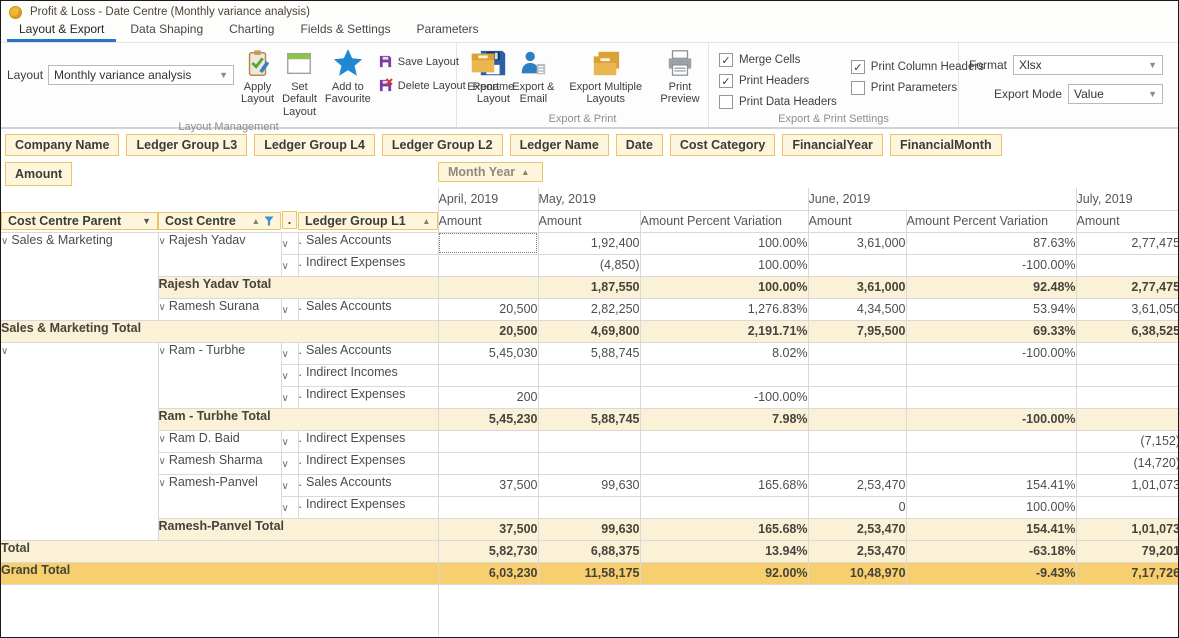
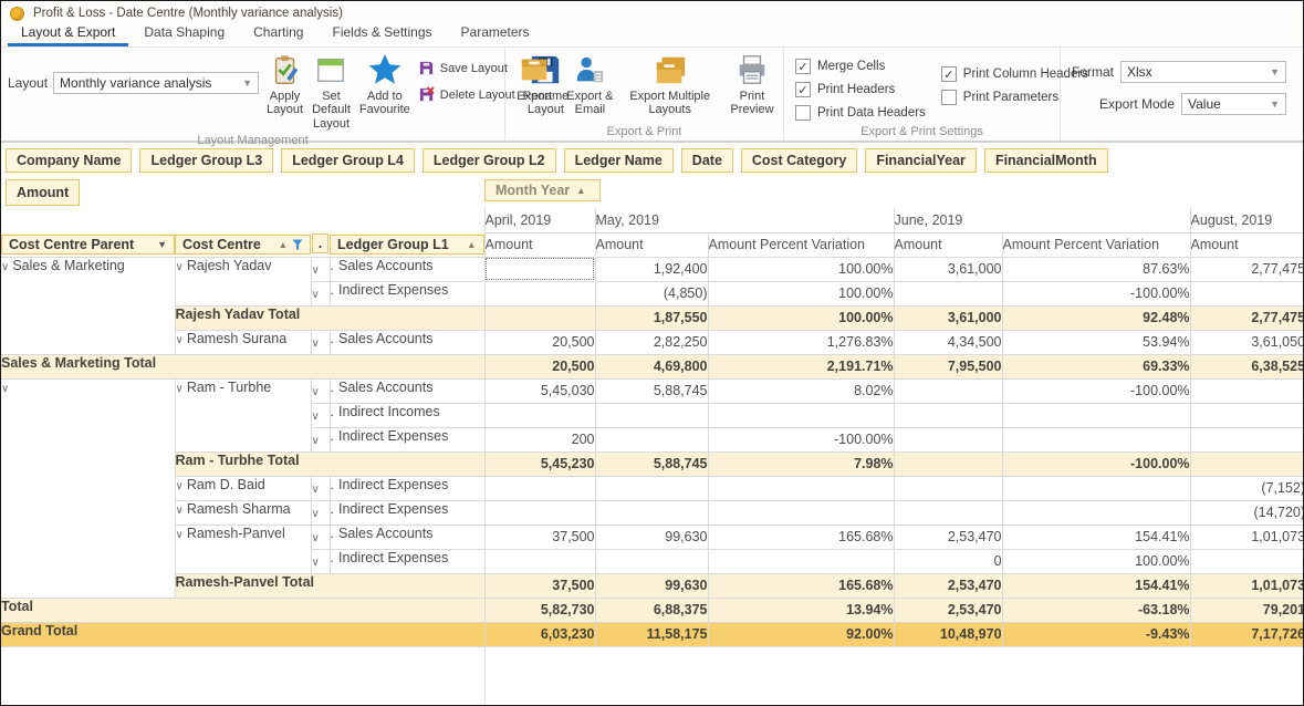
  Profit & Loss - Date Centre (Monthly variance analysis)
  Layout & Export
  Data Shaping
  Charting
  Fields & Settings
  Parameters
  Layout
  Monthly variance analysis
  ▼
  Apply Layout
  Set Default Layout
  Add to Favourite
  Save Layout
  Delete Layout
  Rename Layout
  Layout Management
  Export
  Export & Email
  Export Multiple Layouts
  Print Preview
  Export & Print
  ✓
  Merge Cells
  ✓
  Print Headers
  Print Data Headers
  ✓
  Print Column Headers
  Print Parameters
  Export & Print Settings
  Format
  Xlsx
  ▼
  Export Mode
  Value
  ▼
  Company Name
  Ledger Group L3
  Ledger Group L4
  Ledger Group L2
  Ledger Name
  Date
  Cost Category
  FinancialYear
  FinancialMonth
  Amount
  Month Year
  ▲
- 	April, 2019	May, 2019	June, 2019	July, 2019
+ 	April, 2019	May, 2019	June, 2019	August, 2019
  Cost Centre Parent ▼	Cost Centre ▲	.	Ledger Group L1 ▲	Amount	Amount	Amount Percent Variation	Amount	Amount Percent Variation	Amount
  ∨ Sales & Marketing	∨ Rajesh Yadav	∨	. Sales Accounts		1,92,400	100.00%	3,61,000	87.63%	2,77,475
  ∨	. Indirect Expenses		(4,850)	100.00%		-100.00%
  Rajesh Yadav Total		1,87,550	100.00%	3,61,000	92.48%	2,77,475
  ∨ Ramesh Surana	∨	. Sales Accounts	20,500	2,82,250	1,276.83%	4,34,500	53.94%	3,61,050
  Sales & Marketing Total	20,500	4,69,800	2,191.71%	7,95,500	69.33%	6,38,525
  ∨	∨ Ram - Turbhe	∨	. Sales Accounts	5,45,030	5,88,745	8.02%		-100.00%
  ∨	. Indirect Incomes
  ∨	. Indirect Expenses	200		-100.00%
  Ram - Turbhe Total	5,45,230	5,88,745	7.98%		-100.00%
  ∨ Ram D. Baid	∨	. Indirect Expenses						(7,152)
  ∨ Ramesh Sharma	∨	. Indirect Expenses						(14,720)
  ∨ Ramesh-Panvel	∨	. Sales Accounts	37,500	99,630	165.68%	2,53,470	154.41%	1,01,073
  ∨	. Indirect Expenses				0	100.00%
  Ramesh-Panvel Total	37,500	99,630	165.68%	2,53,470	154.41%	1,01,073
  Total	5,82,730	6,88,375	13.94%	2,53,470	-63.18%	79,201
  Grand Total	6,03,230	11,58,175	92.00%	10,48,970	-9.43%	7,17,726
